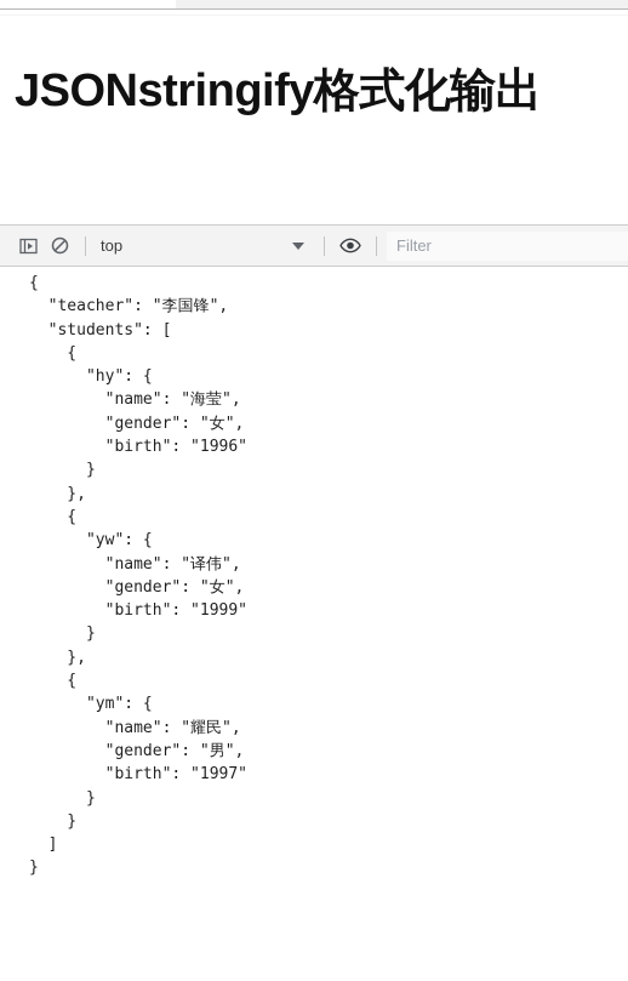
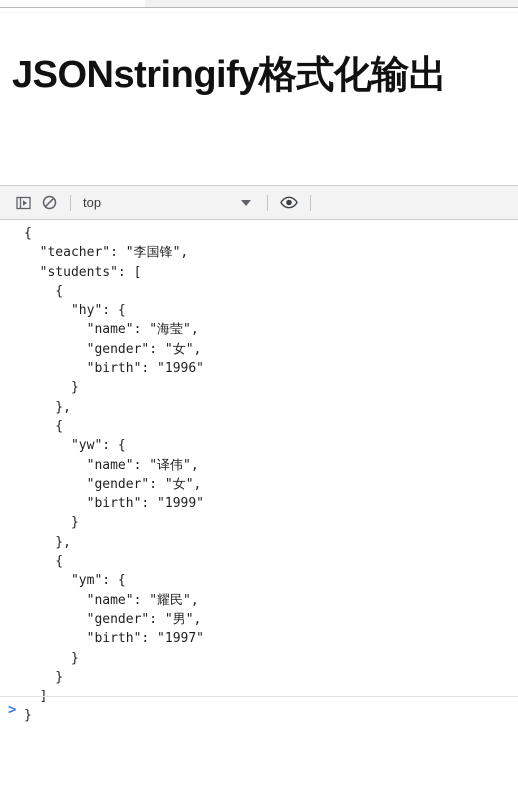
  JSONstringify格式化输出
  top
- Filter
  {
  "teacher": "李国锋",
  "students": [
  {
  "hy": {
  "name": "海莹",
  "gender": "女",
  "birth": "1996"
  }
  },
  {
  "yw": {
  "name": "译伟",
  "gender": "女",
  "birth": "1999"
  }
  },
  {
  "ym": {
  "name": "耀民",
  "gender": "男",
  "birth": "1997"
  }
  }
  ]
  }
+ >
